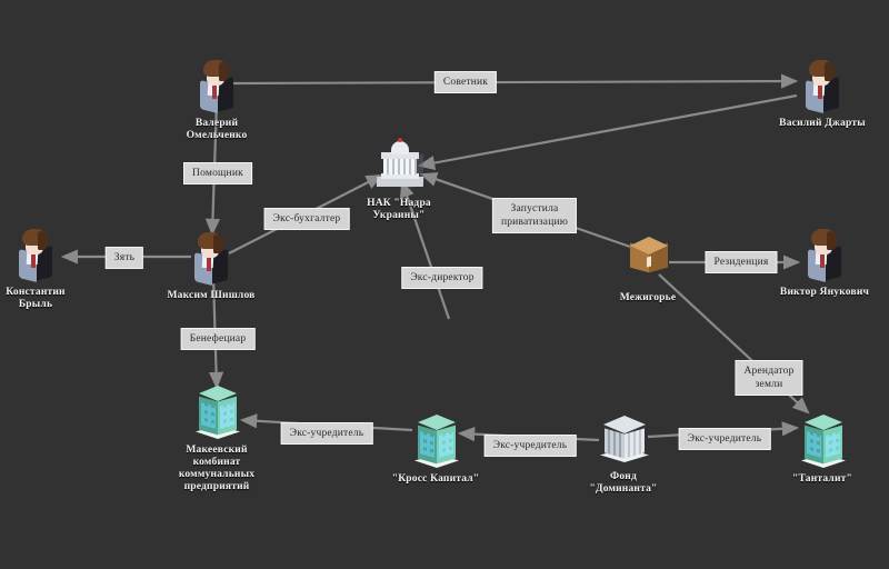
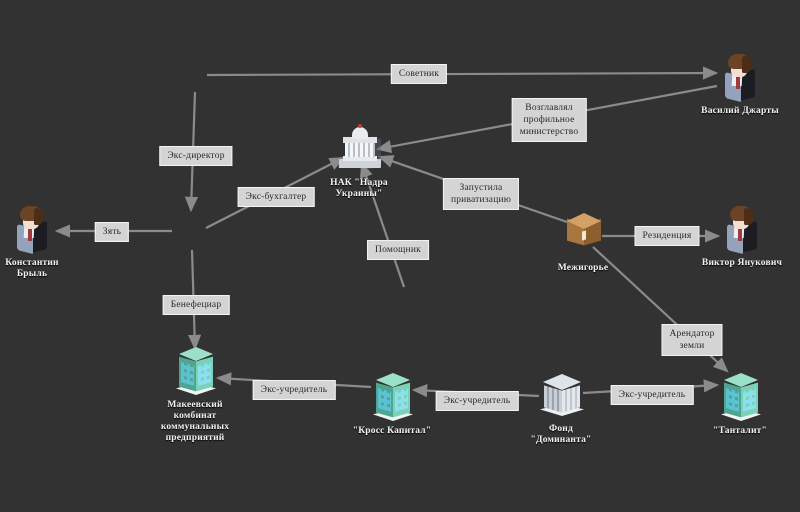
- Валерий
- Омельченко
  Василий Джарты
- Максим Шишлов
  Константин
  Брыль
  НАК "Надра
  Украины"
  Межигорье
  Виктор Янукович
  Макеевский
  комбинат
  коммунальных
  предприятий
  "Кросс Капитал"
  Фонд
  "Доминанта"
  "Танталит"
  Советник
+ Возглавлял
+ профильное
+ министерство
- Помощник
+ Экс-директор
  Зять
  Экс-бухгалтер
- Экс-директор
+ Помощник
  Запустила
  приватизацию
  Резиденция
  Арендатор
  земли
  Бенефециар
  Экс-учредитель
  Экс-учредитель
  Экс-учредитель
